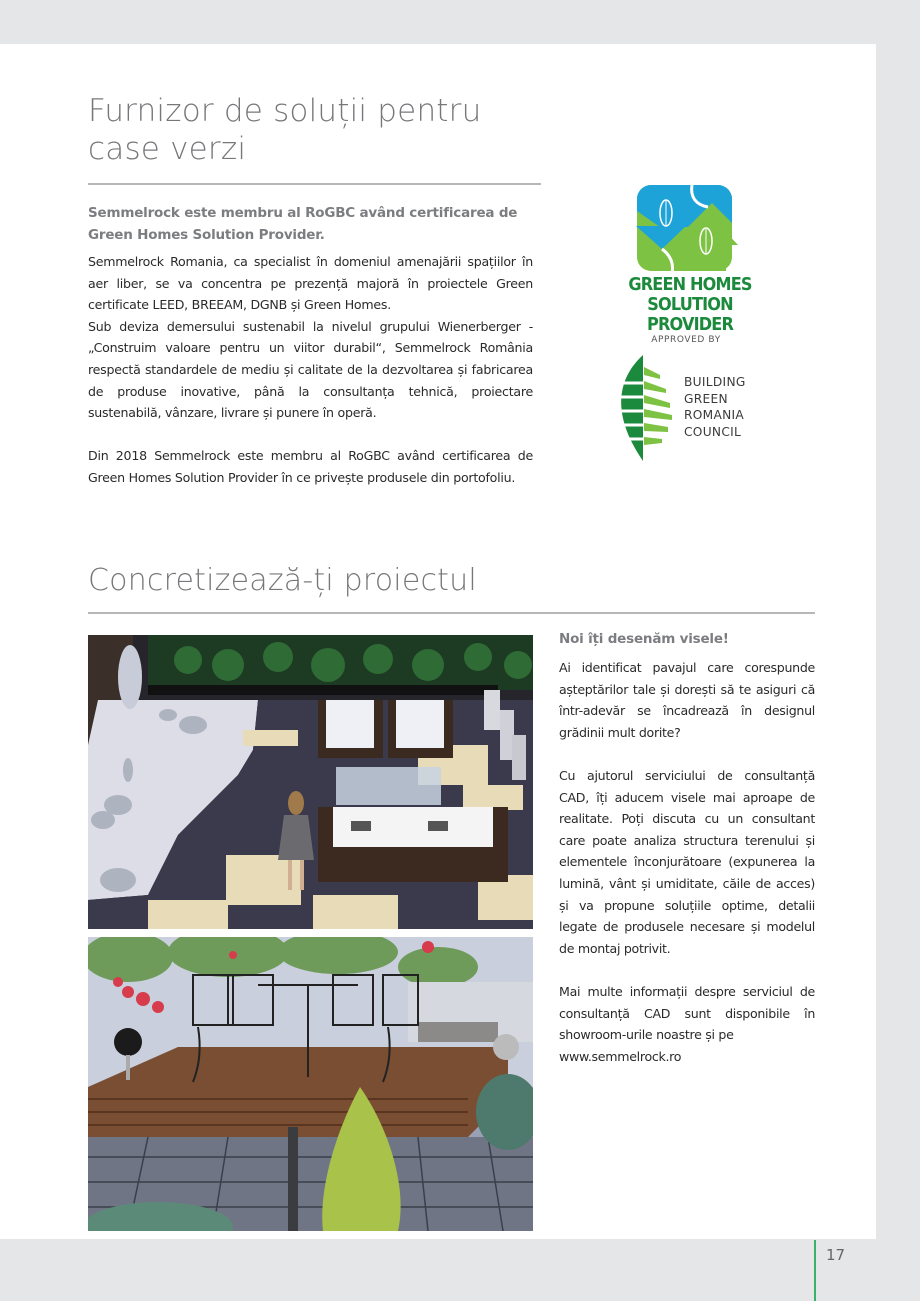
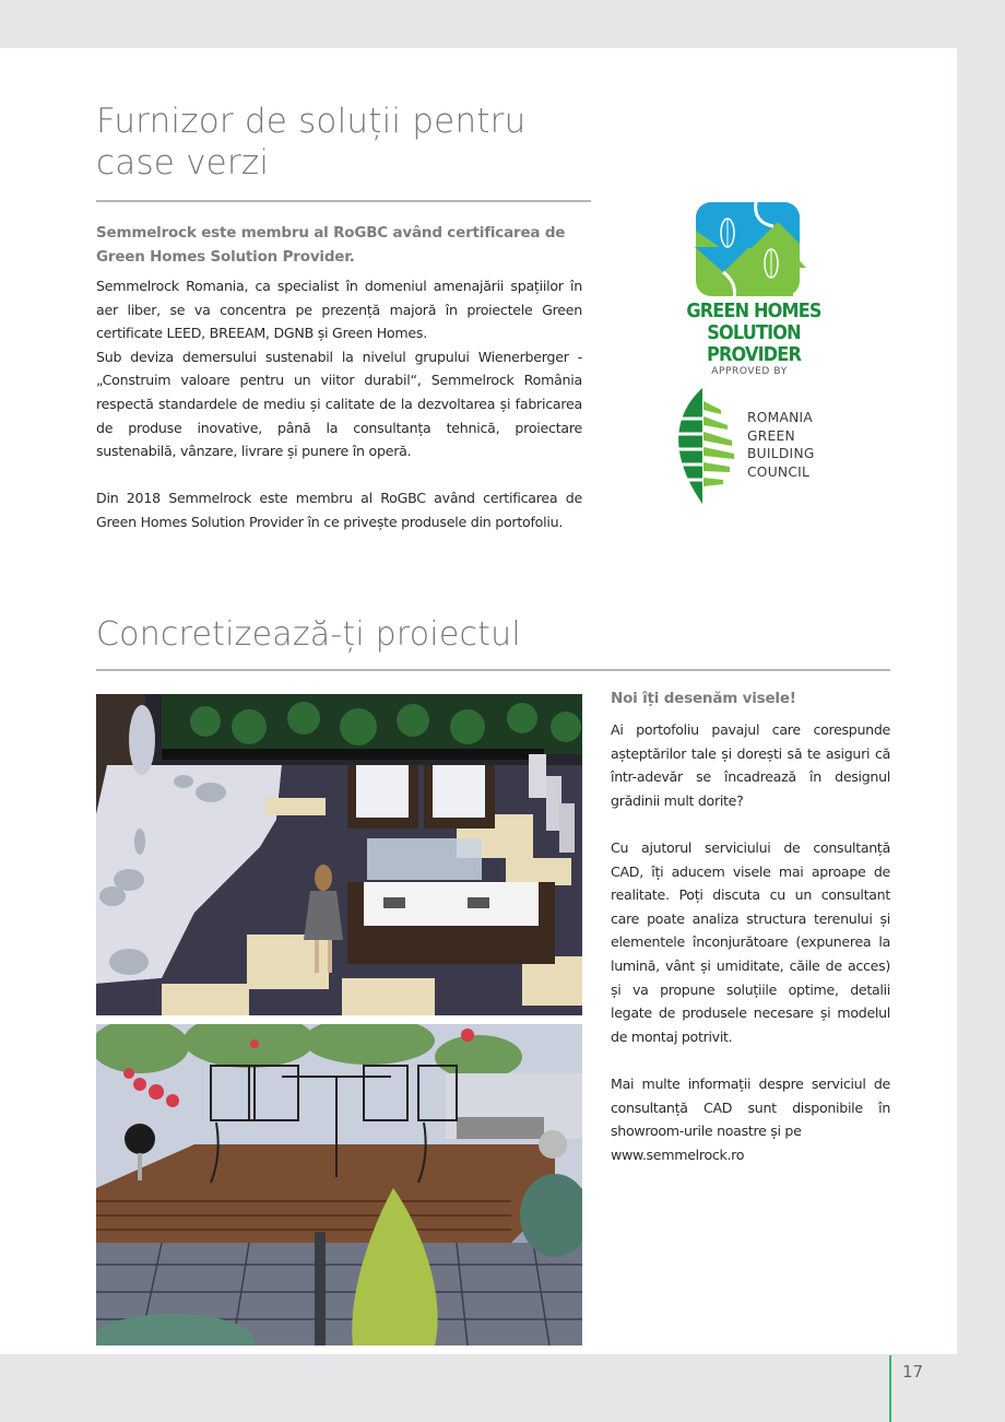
  Furnizor de soluții pentru
  case verzi
  Semmelrock este membru al RoGBC având certificarea de
  Green Homes Solution Provider.
  Semmelrock Romania, ca specialist în domeniul amenajării spațiilor în aer liber, se va concentra pe prezență majoră în proiectele Green certificate LEED, BREEAM, DGNB și Green Homes.
  Sub deviza demersului sustenabil la nivelul grupului Wienerberger - „Construim valoare pentru un viitor durabil“, Semmelrock România respectă standardele de mediu și calitate de la dezvoltarea și fabricarea de produse inovative, până la consultanța tehnică, proiectare sustenabilă, vânzare, livrare și punere în operă.
  Din 2018 Semmelrock este membru al RoGBC având certificarea de Green Homes Solution Provider în ce privește produsele din portofoliu.
  GREEN HOMES
  SOLUTION PROVIDER
  APPROVED BY
- BUILDING
+ ROMANIA
  GREEN
- ROMANIA
+ BUILDING
  COUNCIL
  Concretizează-ți proiectul
  Noi îți desenăm visele!
- Ai identificat pavajul care corespunde așteptărilor tale și dorești să te asiguri că într-adevăr se încadrează în designul grădinii mult dorite?
+ Ai portofoliu pavajul care corespunde așteptărilor tale și dorești să te asiguri că într-adevăr se încadrează în designul grădinii mult dorite?
  Cu ajutorul serviciului de consultanță CAD, îți aducem visele mai aproape de realitate. Poți discuta cu un consultant care poate analiza structura terenului și elementele înconjurătoare (expunerea la lumină, vânt și umiditate, căile de acces) și va propune soluțiile optime, detalii legate de produsele necesare și modelul de montaj potrivit.
  Mai multe informații despre serviciul de consultanță CAD sunt disponibile în showroom-urile noastre și pe
  www.semmelrock.ro
  17
